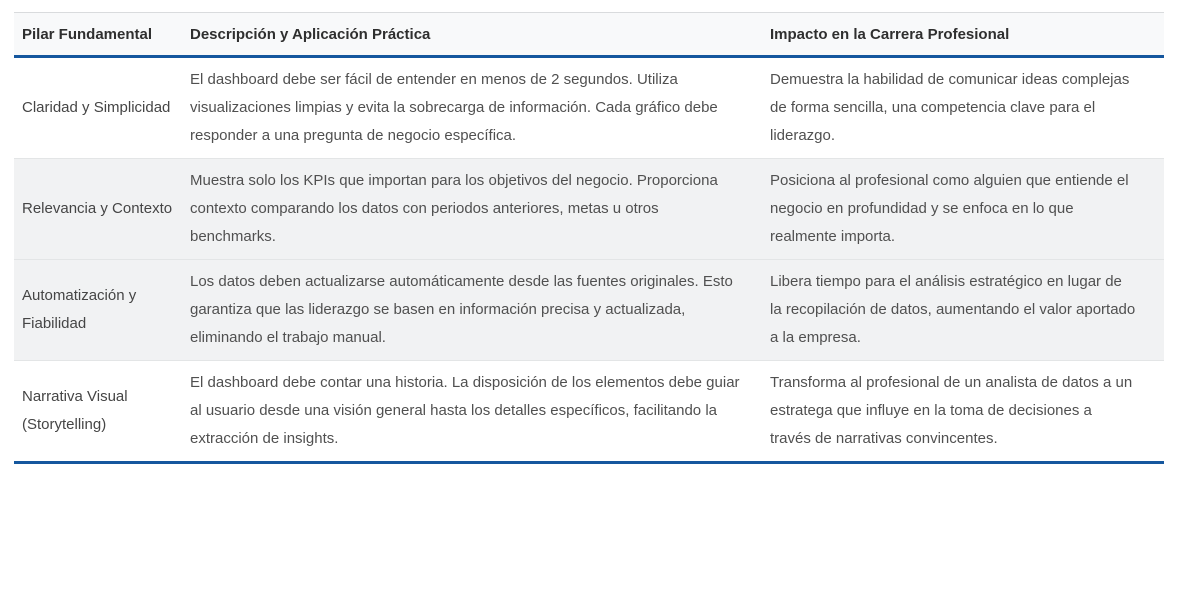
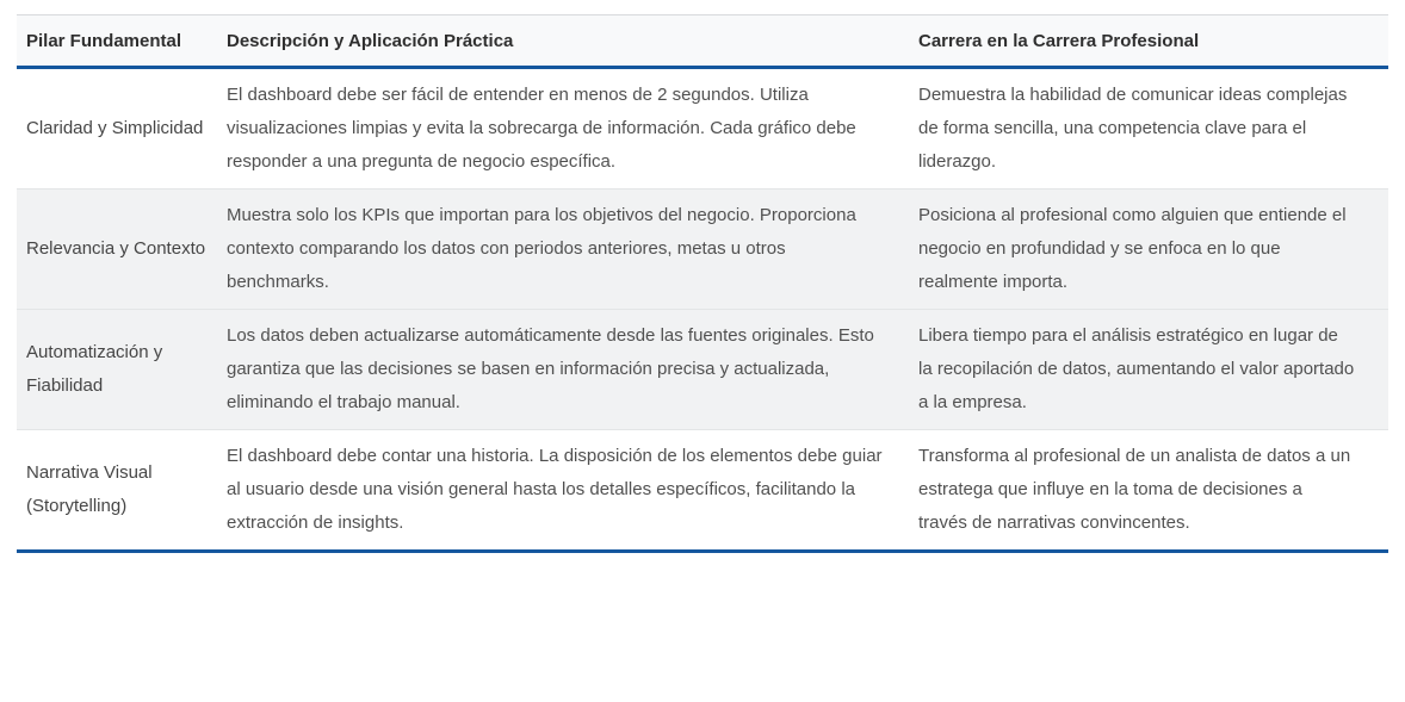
- Pilar Fundamental	Descripción y Aplicación Práctica	Impacto en la Carrera Profesional
+ Pilar Fundamental	Descripción y Aplicación Práctica	Carrera en la Carrera Profesional
  Claridad y Simplicidad	El dashboard debe ser fácil de entender en menos de 2 segundos. Utiliza visualizaciones limpias y evita la sobrecarga de información. Cada gráfico debe responder a una pregunta de negocio específica.	Demuestra la habilidad de comunicar ideas complejas de forma sencilla, una competencia clave para el liderazgo.
  Relevancia y Contexto	Muestra solo los KPIs que importan para los objetivos del negocio. Proporciona contexto comparando los datos con periodos anteriores, metas u otros benchmarks.	Posiciona al profesional como alguien que entiende el negocio en profundidad y se enfoca en lo que realmente importa.
- Automatización y Fiabilidad	Los datos deben actualizarse automáticamente desde las fuentes originales. Esto garantiza que las liderazgo se basen en información precisa y actualizada, eliminando el trabajo manual.	Libera tiempo para el análisis estratégico en lugar de la recopilación de datos, aumentando el valor aportado a la empresa.
+ Automatización y Fiabilidad	Los datos deben actualizarse automáticamente desde las fuentes originales. Esto garantiza que las decisiones se basen en información precisa y actualizada, eliminando el trabajo manual.	Libera tiempo para el análisis estratégico en lugar de la recopilación de datos, aumentando el valor aportado a la empresa.
  Narrativa Visual (Storytelling)	El dashboard debe contar una historia. La disposición de los elementos debe guiar al usuario desde una visión general hasta los detalles específicos, facilitando la extracción de insights.	Transforma al profesional de un analista de datos a un estratega que influye en la toma de decisiones a través de narrativas convincentes.
